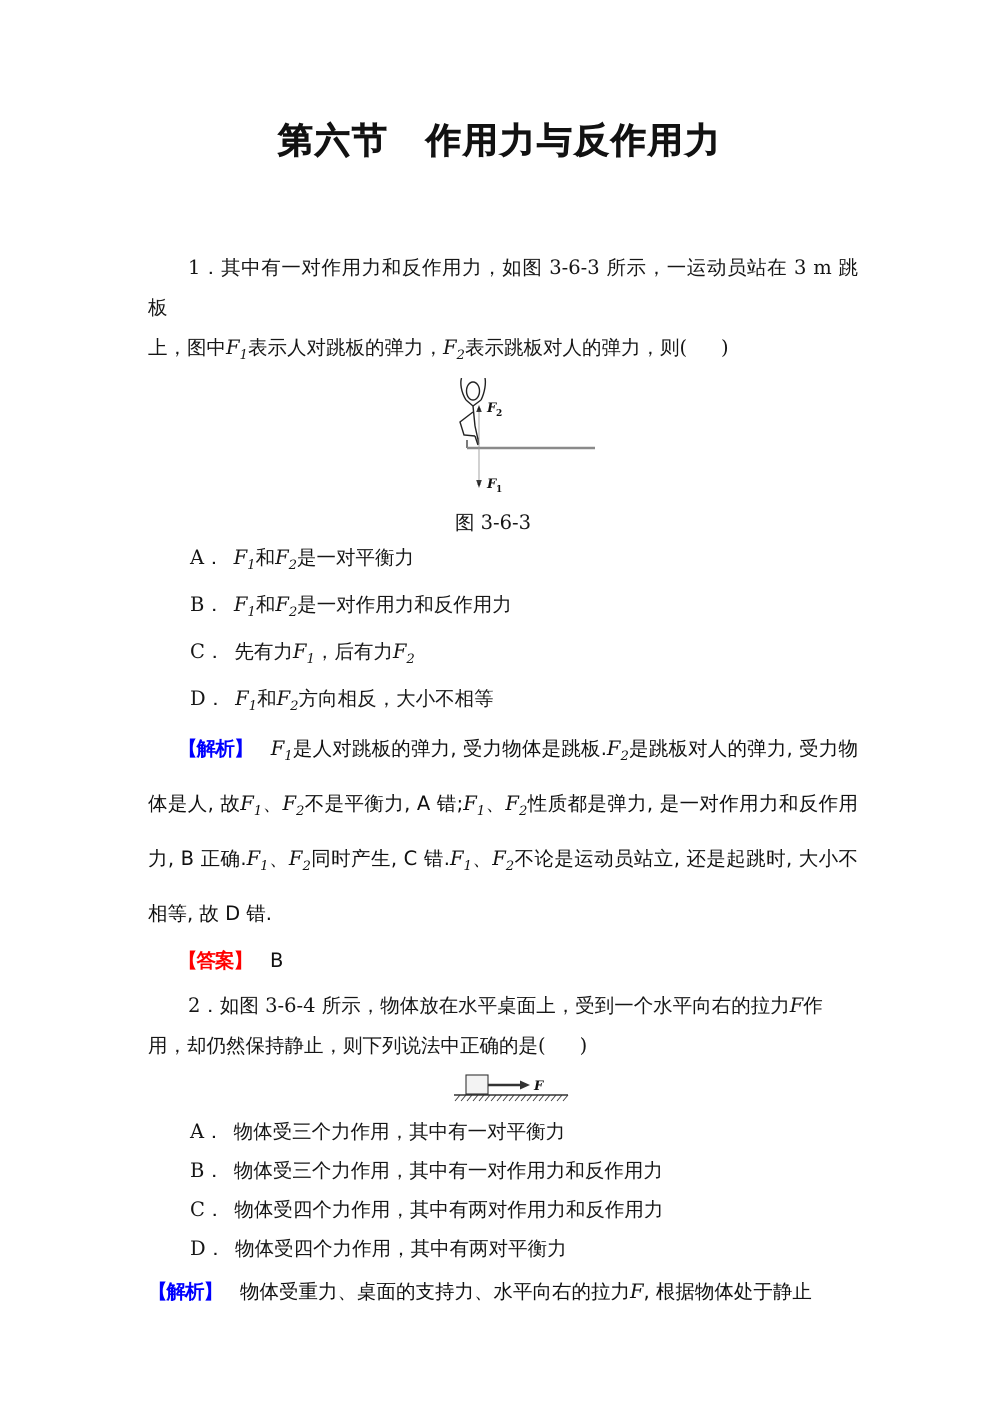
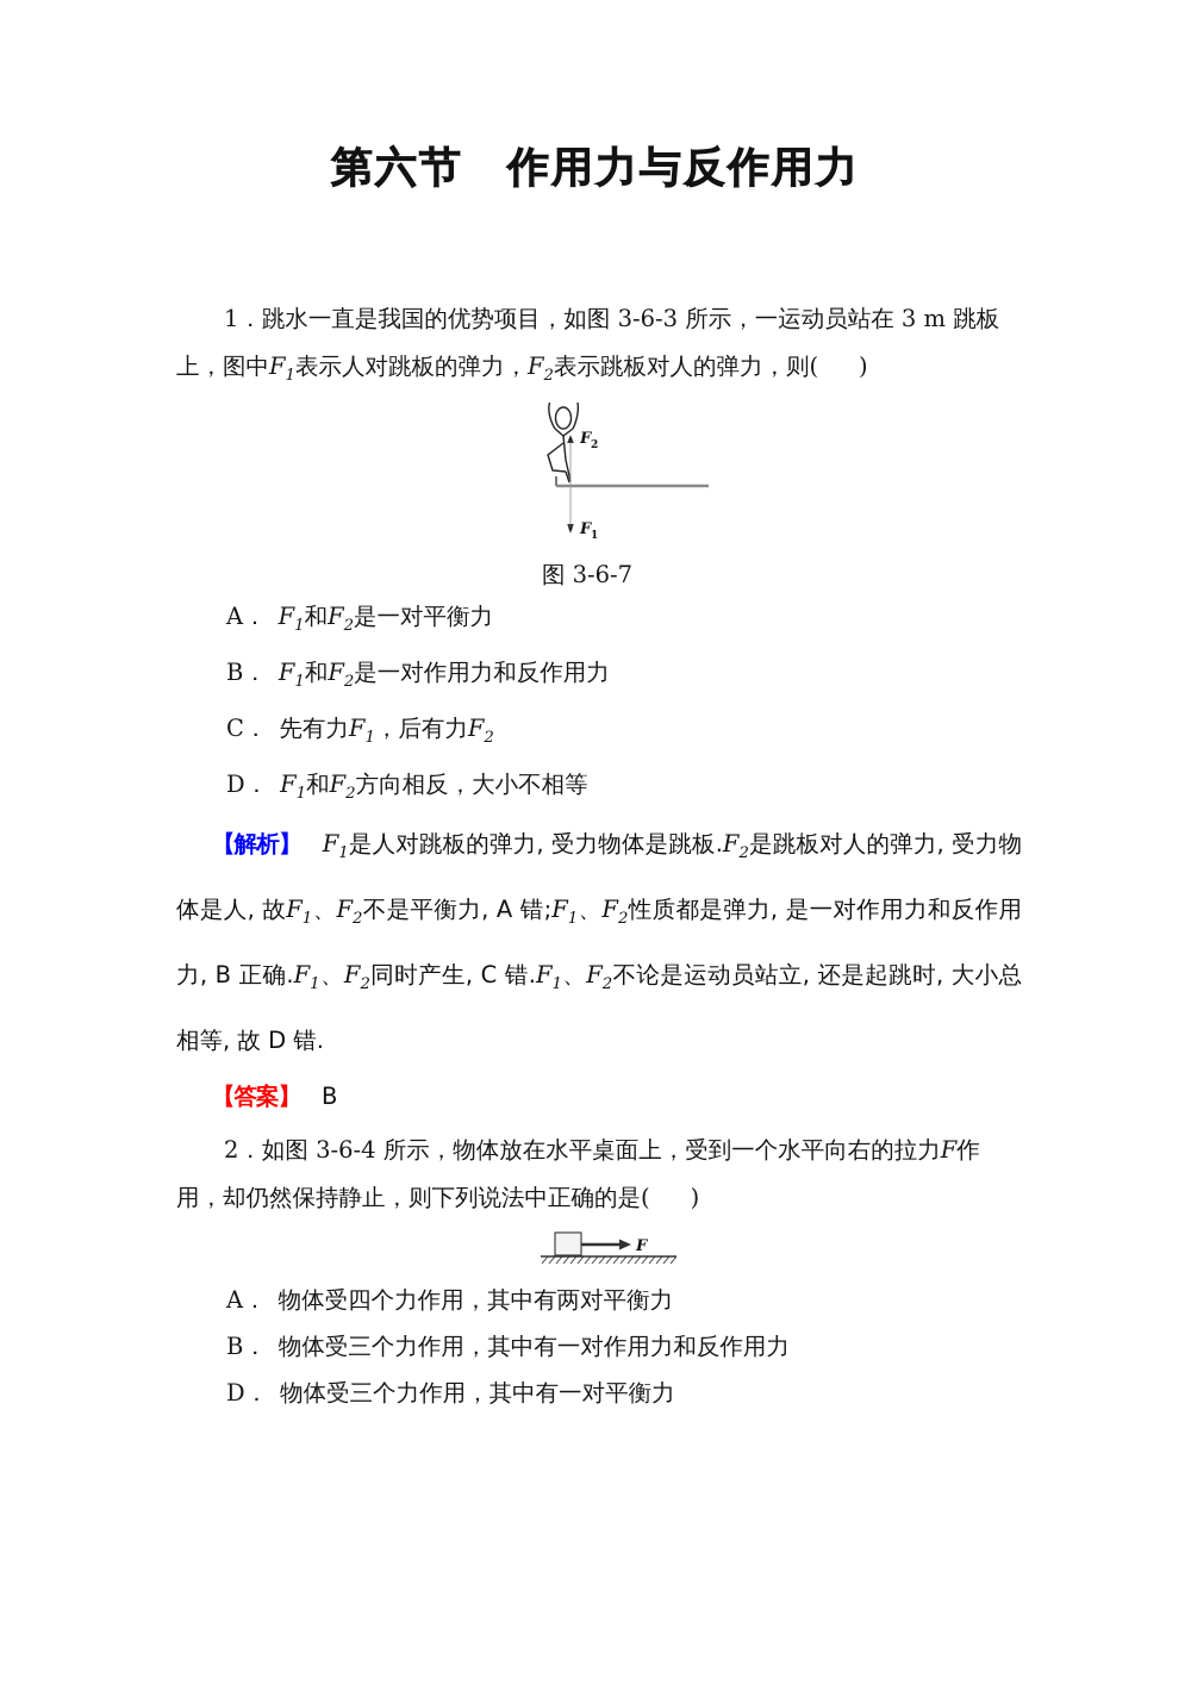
  第六节 作用力与反作用力
- 1．其中有一对作用力和反作用力，如图 3-6-3 所示，一运动员站在 3 m 跳板
+ 1．跳水一直是我国的优势项目，如图 3-6-3 所示，一运动员站在 3 m 跳板
  上，图中F1表示人对跳板的弹力，F2表示跳板对人的弹力，则( )
  F
  2
  F
  1
- 图 3-6-3
+ 图 3-6-7
  A． F1和F2是一对平衡力
  B． F1和F2是一对作用力和反作用力
  C． 先有力F1，后有力F2
  D． F1和F2方向相反，大小不相等
- 【解析】 F1是人对跳板的弹力, 受力物体是跳板.F2是跳板对人的弹力, 受力物体是人, 故F1、F2不是平衡力, A 错;F1、F2性质都是弹力, 是一对作用力和反作用力, B 正确.F1、F2同时产生, C 错.F1、F2不论是运动员站立, 还是起跳时, 大小不相等, 故 D 错.
+ 【解析】 F1是人对跳板的弹力, 受力物体是跳板.F2是跳板对人的弹力, 受力物体是人, 故F1、F2不是平衡力, A 错;F1、F2性质都是弹力, 是一对作用力和反作用力, B 正确.F1、F2同时产生, C 错.F1、F2不论是运动员站立, 还是起跳时, 大小总相等, 故 D 错.
  【答案】 B
  2．如图 3-6-4 所示，物体放在水平桌面上，受到一个水平向右的拉力F作
  用，却仍然保持静止，则下列说法中正确的是( )
  F
- A． 物体受三个力作用，其中有一对平衡力
+ A． 物体受四个力作用，其中有两对平衡力
  B． 物体受三个力作用，其中有一对作用力和反作用力
- C． 物体受四个力作用，其中有两对作用力和反作用力
- D． 物体受四个力作用，其中有两对平衡力
+ D． 物体受三个力作用，其中有一对平衡力
- 【解析】 物体受重力、桌面的支持力、水平向右的拉力F, 根据物体处于静止
